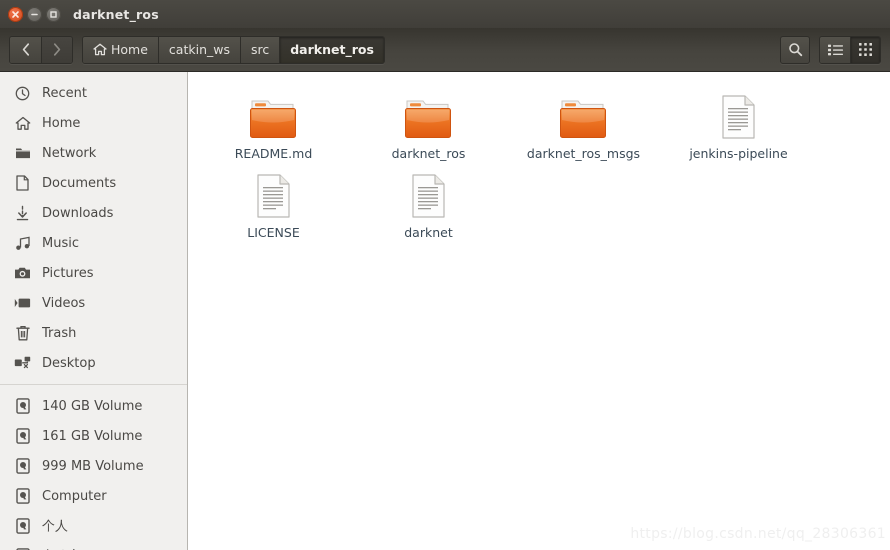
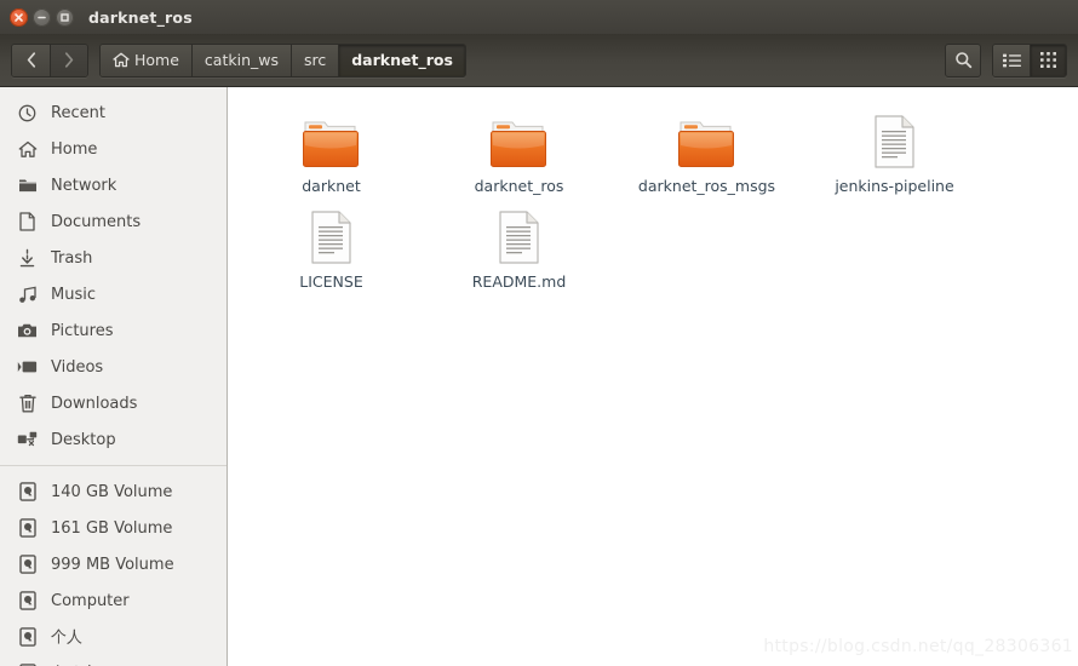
  darknet_ros
  Home
  catkin_ws
  src
  darknet_ros
  Recent
  Home
  Network
  Documents
- Downloads
+ Trash
  Music
  Pictures
  Videos
- Trash
+ Downloads
  Desktop
  140 GB Volume
  161 GB Volume
  999 MB Volume
  Computer
  个人
- README.md
+ darknet
  darknet_ros
  darknet_ros_msgs
  jenkins-pipeline
  LICENSE
- darknet
+ README.md
